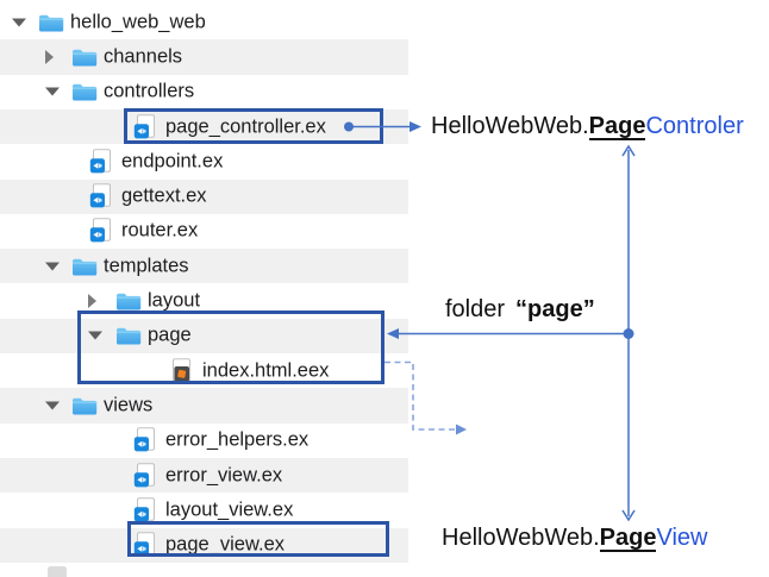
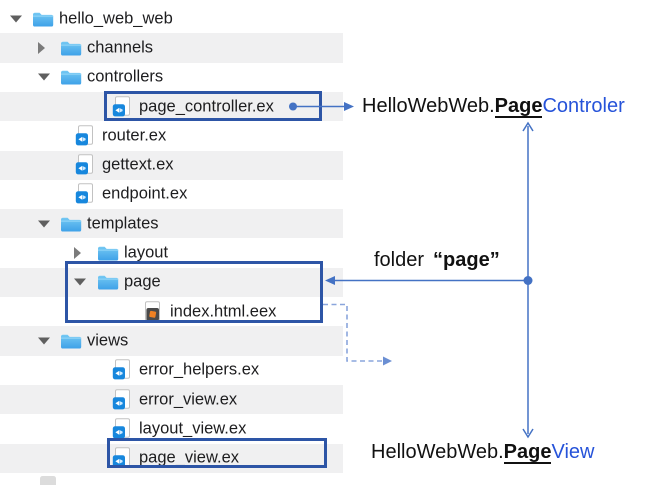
  hello_web_web
  channels
  controllers
  page_controller.ex
- endpoint.ex
+ router.ex
  gettext.ex
- router.ex
+ endpoint.ex
  templates
  layout
  page
  index.html.eex
  views
  error_helpers.ex
  error_view.ex
  layout_view.ex
  page_view.ex
  HelloWebWeb.PageControler
  folder “page”
  HelloWebWeb.PageView
